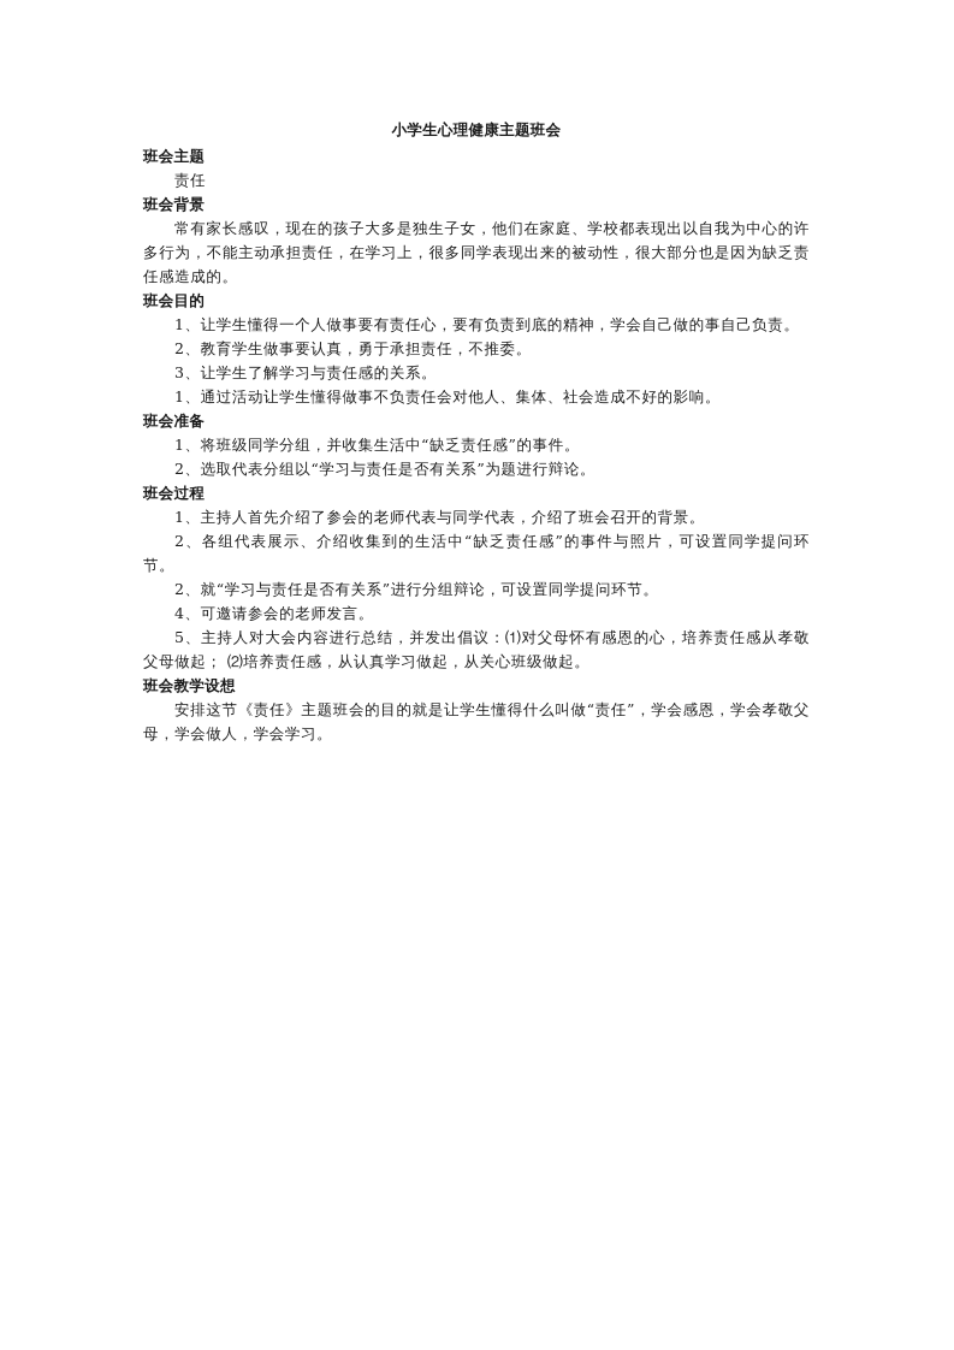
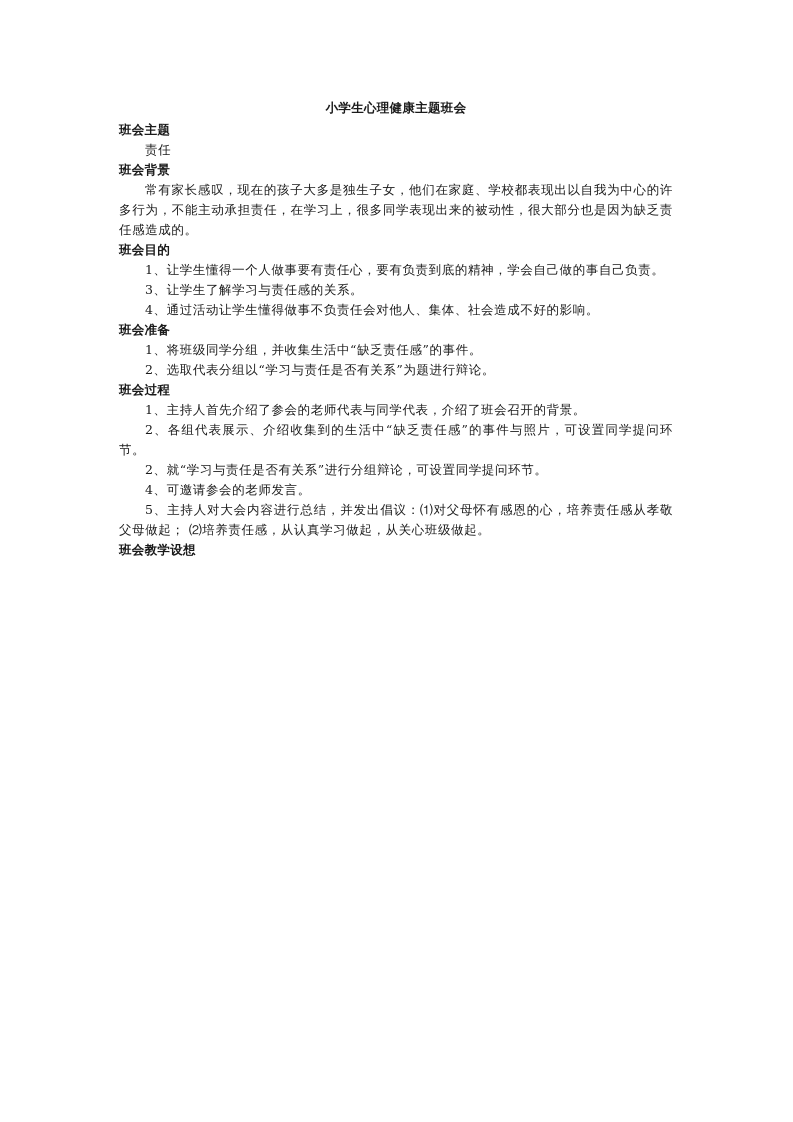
  小学生心理健康主题班会
  班会主题
  责任
  班会背景
  常有家长感叹，现在的孩子大多是独生子女，他们在家庭、学校都表现出以自我为中心的许多行为，不能主动承担责任，在学习上，很多同学表现出来的被动性，很大部分也是因为缺乏责任感造成的。
  班会目的
  1、让学生懂得一个人做事要有责任心，要有负责到底的精神，学会自己做的事自己负责。
- 2、教育学生做事要认真，勇于承担责任，不推委。
  3、让学生了解学习与责任感的关系。
- 1、通过活动让学生懂得做事不负责任会对他人、集体、社会造成不好的影响。
+ 4、通过活动让学生懂得做事不负责任会对他人、集体、社会造成不好的影响。
  班会准备
  1、将班级同学分组，并收集生活中“缺乏责任感”的事件。
  2、选取代表分组以“学习与责任是否有关系”为题进行辩论。
  班会过程
  1、主持人首先介绍了参会的老师代表与同学代表，介绍了班会召开的背景。
  2、各组代表展示、介绍收集到的生活中“缺乏责任感”的事件与照片，可设置同学提问环节。
  2、就“学习与责任是否有关系”进行分组辩论，可设置同学提问环节。
  4、可邀请参会的老师发言。
  5、主持人对大会内容进行总结，并发出倡议：⑴对父母怀有感恩的心，培养责任感从孝敬父母做起； ⑵培养责任感，从认真学习做起，从关心班级做起。
  班会教学设想
- 安排这节《责任》主题班会的目的就是让学生懂得什么叫做“责任”，学会感恩，学会孝敬父母，学会做人，学会学习。
